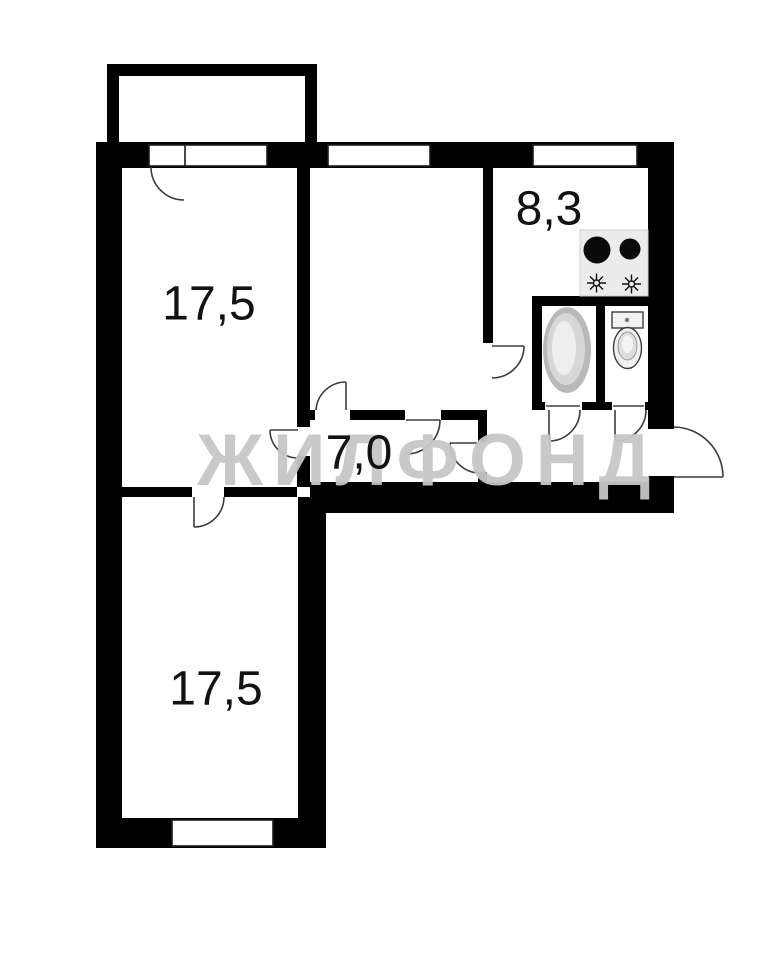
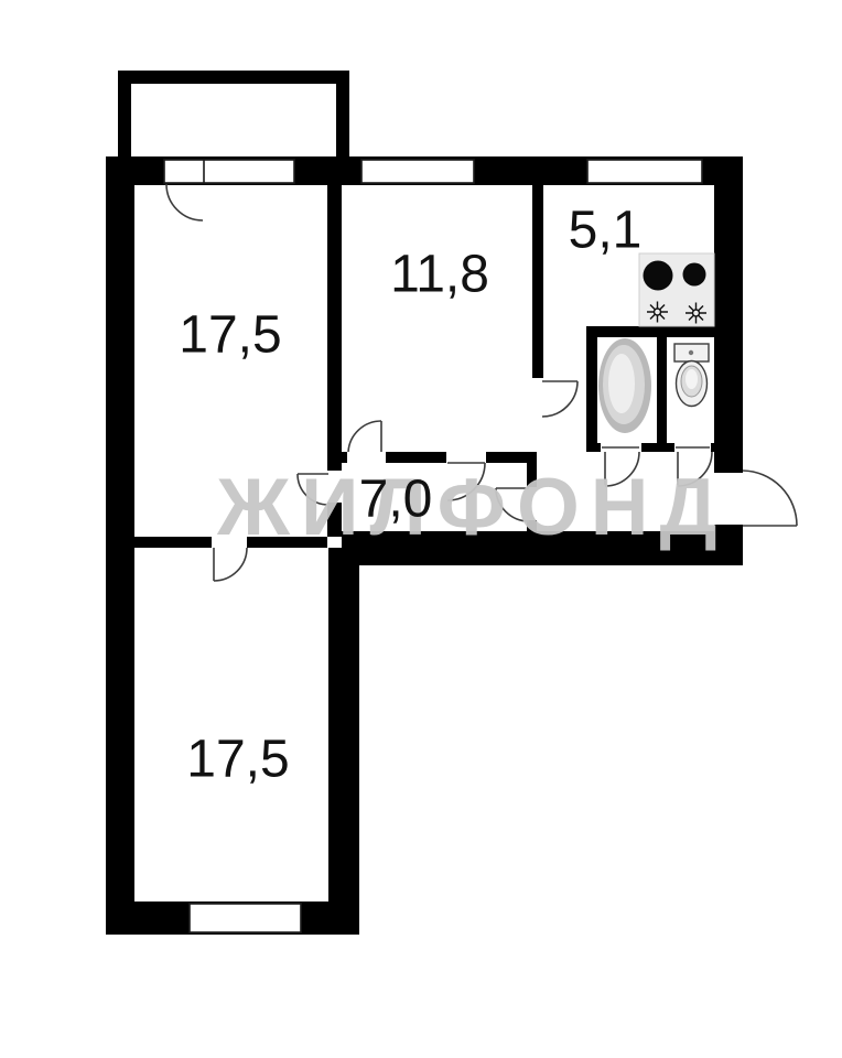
  ЖИЛФОНД
  17,5
+ 11,8
- 8,3
+ 5,1
  7,0
  17,5
